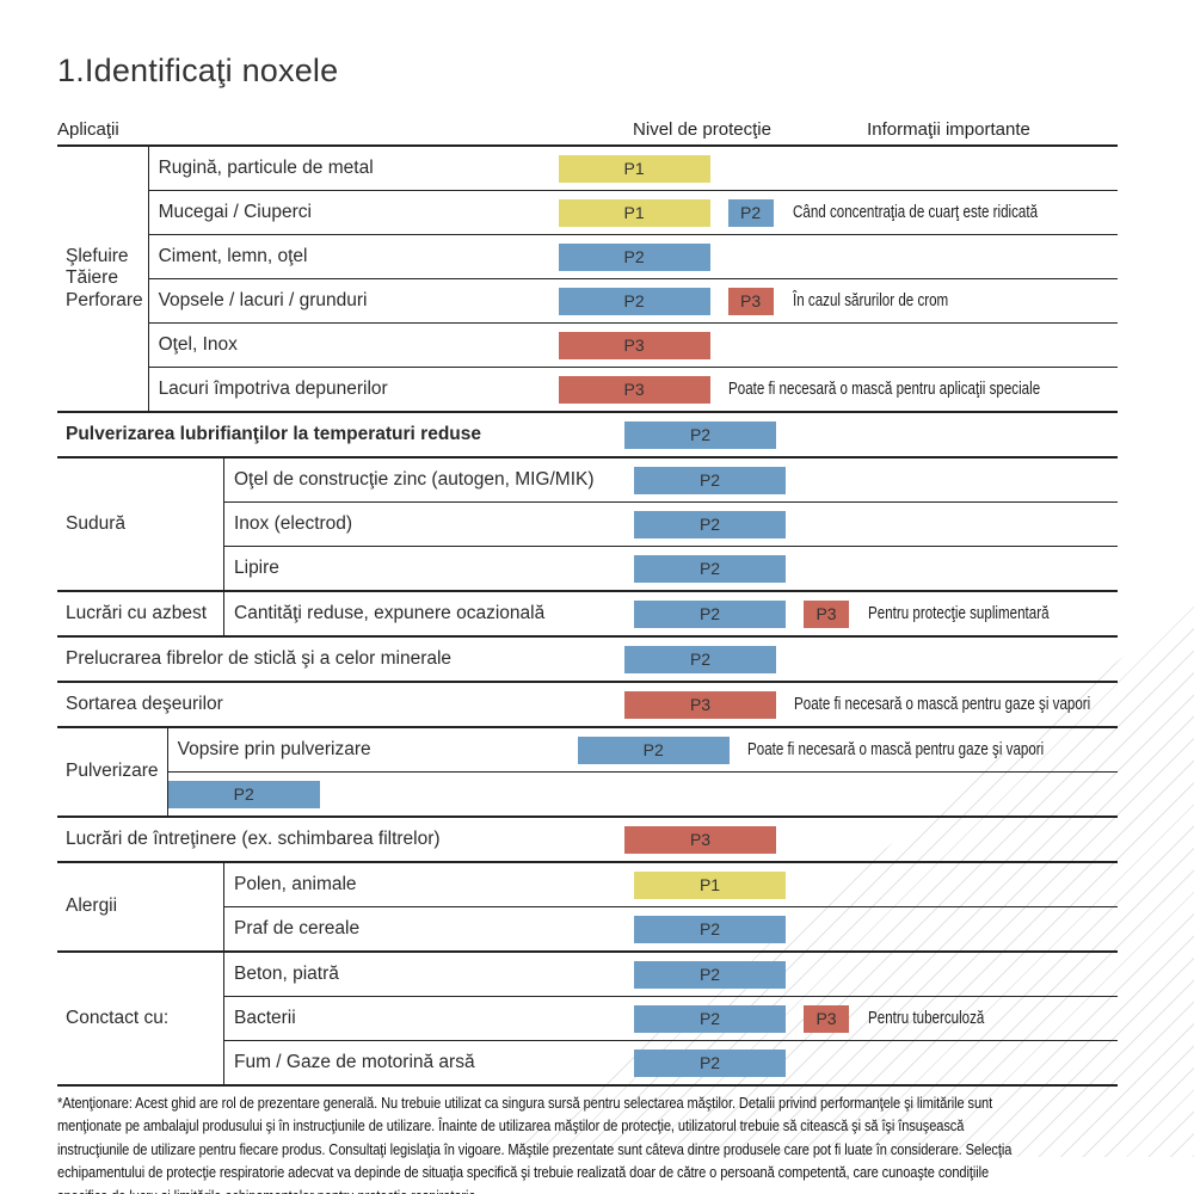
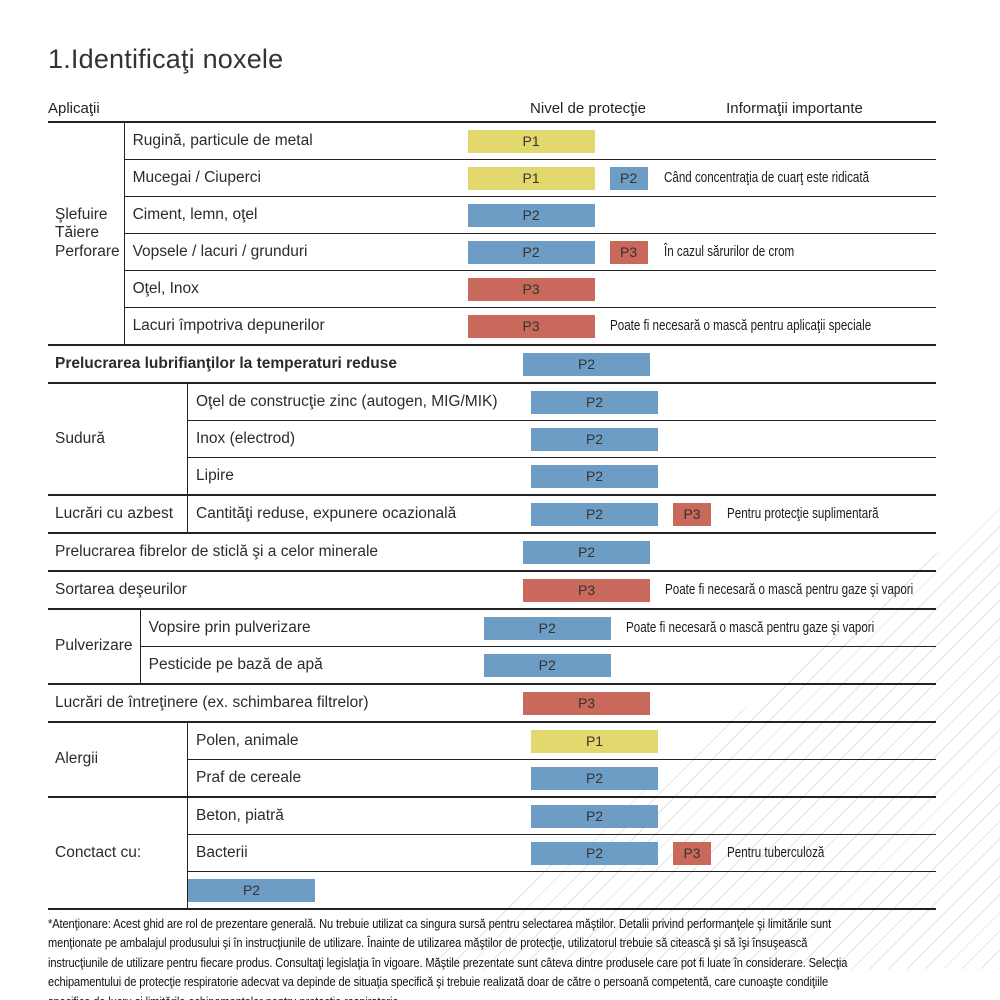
  1.Identificaţi noxele
  Aplicaţii
  Nivel de protecţie
  Informaţii importante
  Şlefuire
  Tăiere
  Perforare
  Rugină, particule de metal
  P1
  Mucegai / Ciuperci
  P1
  P2
  Când concentraţia de cuarţ este ridicată
  Ciment, lemn, oţel
  P2
  Vopsele / lacuri / grunduri
  P2
  P3
  În cazul sărurilor de crom
  Oţel, Inox
  P3
  Lacuri împotriva depunerilor
  P3
  Poate fi necesară o mască pentru aplicaţii speciale
- Pulverizarea lubrifianţilor la temperaturi reduse
+ Prelucrarea lubrifianţilor la temperaturi reduse
  P2
  Sudură
  Oţel de construcţie zinc (autogen, MIG/MIK)
  P2
  Inox (electrod)
  P2
  Lipire
  P2
  Lucrări cu azbest
  Cantităţi reduse, expunere ocazională
  P2
  P3
  Pentru protecţie suplimentară
  Prelucrarea fibrelor de sticlă şi a celor minerale
  P2
  Sortarea deşeurilor
  P3
  Poate fi necesară o mască pentru gaze şi vapori
  Pulverizare
  Vopsire prin pulverizare
  P2
  Poate fi necesară o mască pentru gaze şi vapori
+ Pesticide pe bază de apă
  P2
  Lucrări de întreţinere (ex. schimbarea filtrelor)
  P3
  Alergii
  Polen, animale
  P1
  Praf de cereale
  P2
  Conctact cu:
  Beton, piatră
  P2
  Bacterii
  P2
  P3
  Pentru tuberculoză
- Fum / Gaze de motorină arsă
  P2
  *Atenţionare: Acest ghid are rol de prezentare generală. Nu trebuie utilizat ca singura sursă pentru selectarea măştilor. Detalii privind performanţele şi limitările sunt menţionate pe ambalajul produsului şi în instrucţiunile de utilizare. Înainte de utilizarea măştilor de protecţie, utilizatorul trebuie să citească şi să îşi însuşească instrucţiunile de utilizare pentru fiecare produs. Consultaţi legislaţia în vigoare. Măştile prezentate sunt câteva dintre produsele care pot fi luate în considerare. Selecţia echipamentului de protecţie respiratorie adecvat va depinde de situaţia specifică şi trebuie realizată doar de către o persoană competentă, care cunoaşte condiţiile
